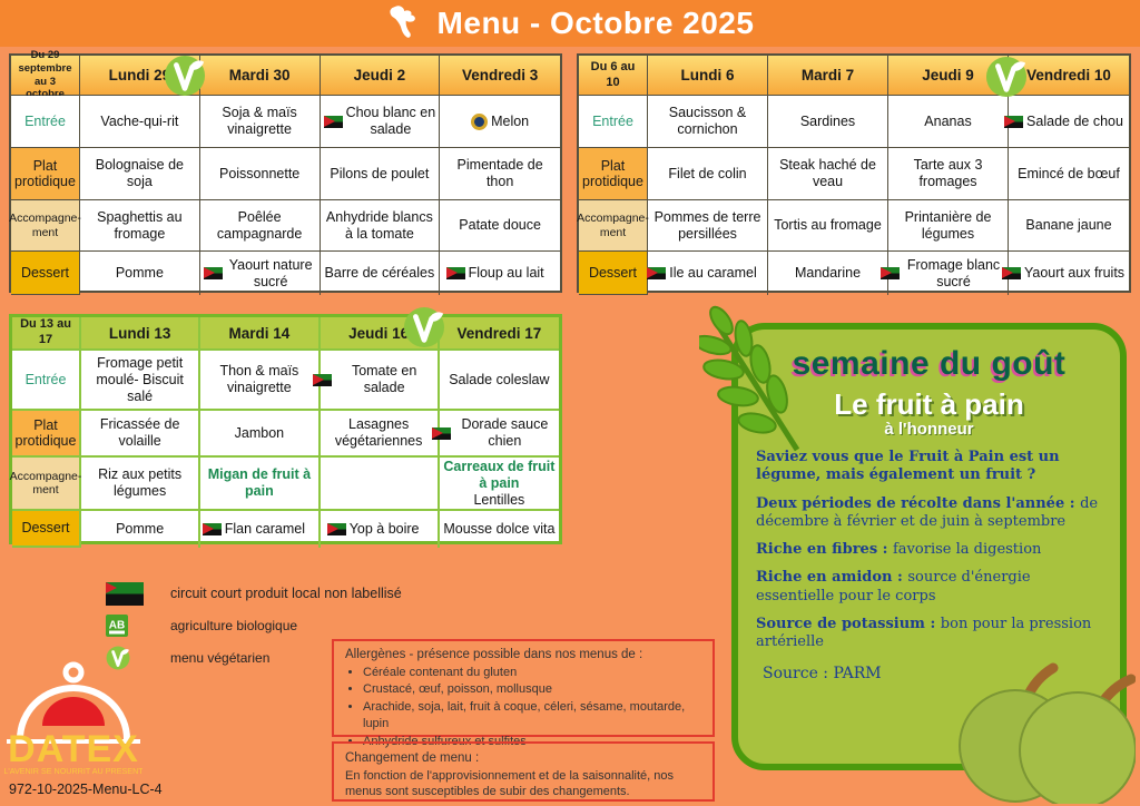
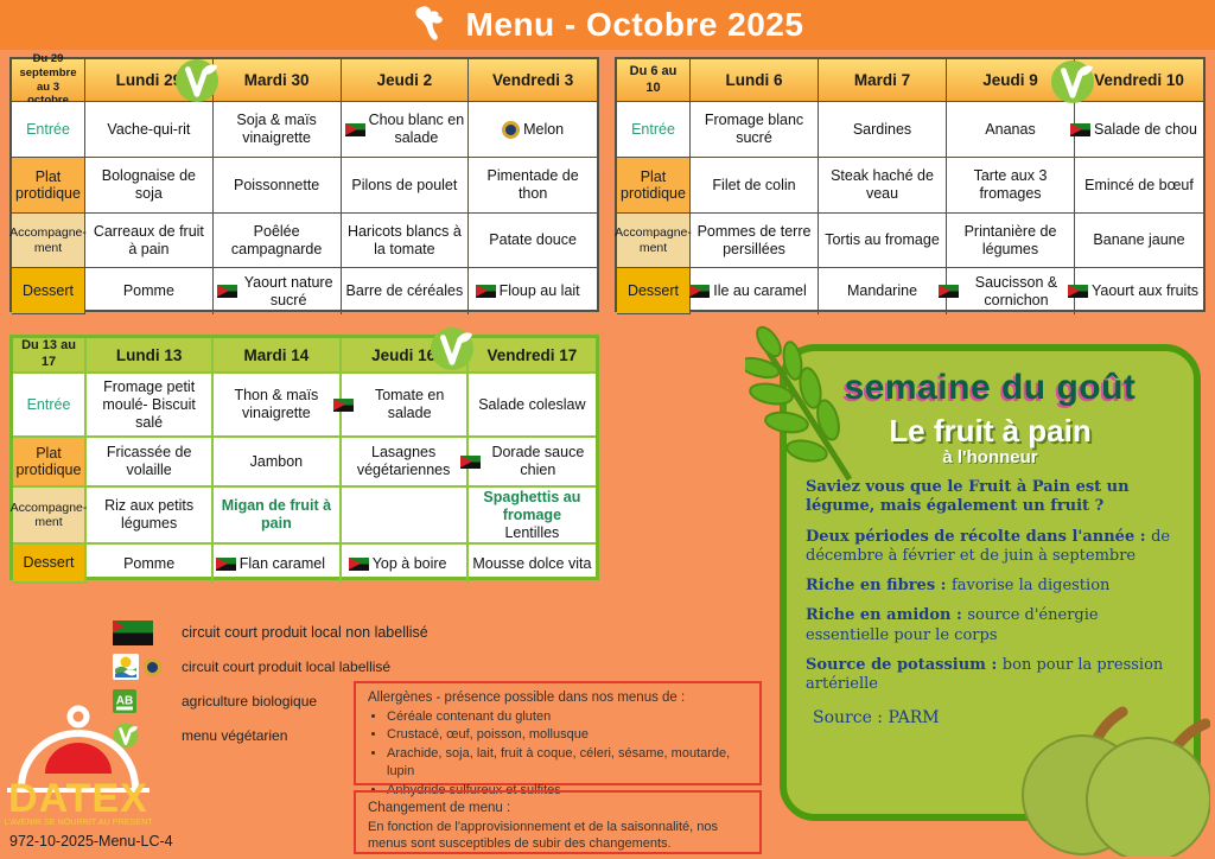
  Menu - Octobre 2025
  Du 29 septembre au 3 octobre
  Lundi 2
  Mardi 30
  Jeudi 2
  Vendredi 3
  Entrée
  Vache-qui-rit
  Soja & maïs vinaigrette
  Chou blanc en salade
  Melon
  Plat protidique
  Bolognaise de soja
  Poissonnette
  Pilons de poulet
  Pimentade de thon
  Accompagne-ment
- Spaghettis au fromage
+ Carreaux de fruit à pain
  Poêlée campagnarde
- Anhydride blancs à la tomate
+ Haricots blancs à la tomate
  Patate douce
  Dessert
  Pomme
  Yaourt nature sucré
  Barre de céréales
  Floup au lait
  Du 6 au 10
  Lundi 6
  Mardi 7
  Jeudi 9
  Vendredi 10
  Entrée
- Saucisson & cornichon
+ Fromage blanc sucré
  Sardines
  Ananas
  Salade de chou
  Plat protidique
  Filet de colin
  Steak haché de veau
  Tarte aux 3 fromages
  Emincé de bœuf
  Accompagne-ment
  Pommes de terre persillées
  Tortis au fromage
  Printanière de légumes
  Banane jaune
  Dessert
  Ile au caramel
  Mandarine
- Fromage blanc sucré
+ Saucisson & cornichon
  Yaourt aux fruits
  Du 13 au 17
  Lundi 13
  Mardi 14
  Jeudi 16
  Vendredi 17
  Entrée
  Fromage petit moulé- Biscuit salé
  Thon & maïs vinaigrette
  Tomate en salade
  Salade coleslaw
  Plat protidique
  Fricassée de volaille
  Jambon
  Lasagnes végétariennes
  Dorade sauce chien
  Accompagne-ment
  Riz aux petits légumes
  Migan de fruit à pain
- Carreaux de fruit à pain
+ Spaghettis au fromage
  Lentilles
  Dessert
  Pomme
  Flan caramel
  Yop à boire
  Mousse dolce vita
  circuit court produit local non labellisé
+ circuit court produit local labellisé
  AB
  agriculture biologique
  menu végétarien
  Allergènes - présence possible dans nos menus de :
  Céréale contenant du gluten
  Crustacé, œuf, poisson, mollusque
  Arachide, soja, lait, fruit à coque, céleri, sésame, moutarde, lupin
  Anhydride sulfureux et sulfites
  Changement de menu :
  En fonction de l'approvisionnement et de la saisonnalité, nos menus sont susceptibles de subir des changements.
  DATEX
  L'AVENIR SE NOURRIT AU PRESENT
  972-10-2025-Menu-LC-4
  semaine du goût
  Le fruit à pain
  à l'honneur
  Saviez vous que le Fruit à Pain est un légume, mais également un fruit ?
  Deux périodes de récolte dans l'année : de décembre à février et de juin à septembre
  Riche en fibres : favorise la digestion
  Riche en amidon : source d'énergie essentielle pour le corps
  Source de potassium : bon pour la pression artérielle
  Source : PARM
